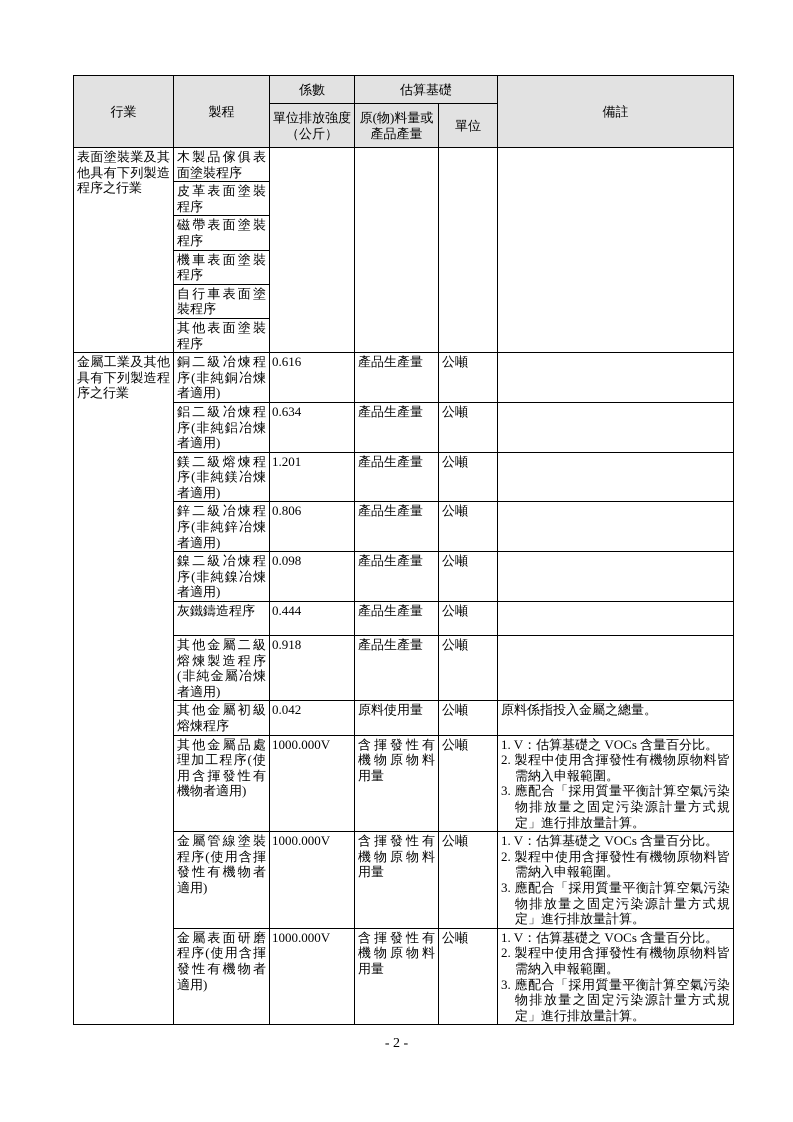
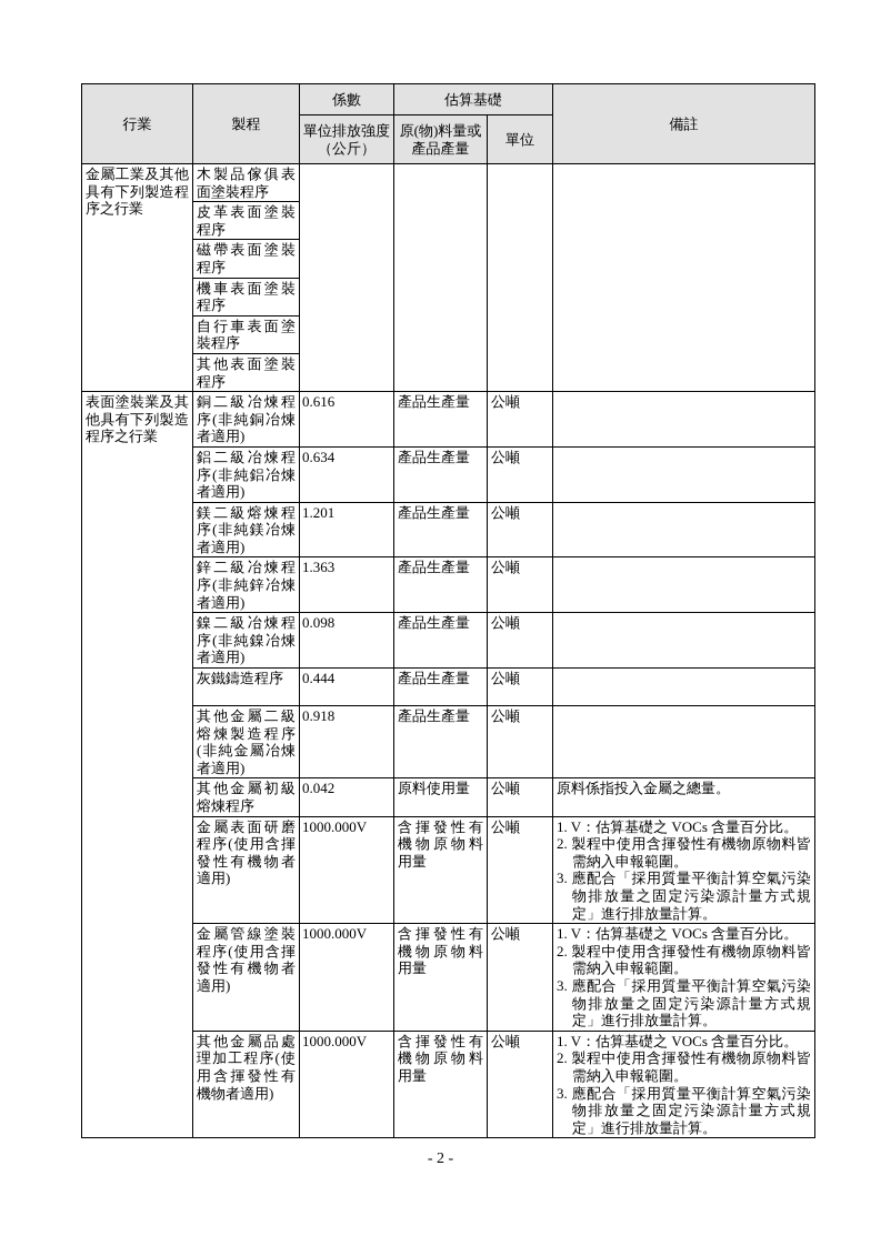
  行業	製程	係數	估算基礎	備註
  單位排放強度（公斤）	原(物)料量或產品產量	單位
- 表面塗裝業及其他具有下列製造程序之行業	木製品傢俱表面塗裝程序
+ 金屬工業及其他具有下列製造程序之行業	木製品傢俱表面塗裝程序
  皮革表面塗裝程序
  磁帶表面塗裝程序
  機車表面塗裝程序
  自行車表面塗裝程序
  其他表面塗裝程序
- 金屬工業及其他具有下列製造程序之行業	銅二級冶煉程序(非純銅冶煉者適用)	0.616	產品生產量	公噸
+ 表面塗裝業及其他具有下列製造程序之行業	銅二級冶煉程序(非純銅冶煉者適用)	0.616	產品生產量	公噸
  鋁二級冶煉程序(非純鋁冶煉者適用)	0.634	產品生產量	公噸
  鎂二級熔煉程序(非純鎂冶煉者適用)	1.201	產品生產量	公噸
- 鋅二級冶煉程序(非純鋅冶煉者適用)	0.806	產品生產量	公噸
+ 鋅二級冶煉程序(非純鋅冶煉者適用)	1.363	產品生產量	公噸
  鎳二級冶煉程序(非純鎳冶煉者適用)	0.098	產品生產量	公噸
  灰鐵鑄造程序	0.444	產品生產量	公噸
  其他金屬二級熔煉製造程序(非純金屬冶煉者適用)	0.918	產品生產量	公噸
  其他金屬初級熔煉程序	0.042	原料使用量	公噸	原料係指投入金屬之總量。
- 其他金屬品處理加工程序(使用含揮發性有機物者適用)	1000.000V	含揮發性有機物原物料用量	公噸	1. V：估算基礎之 VOCs 含量百分比。 2. 製程中使用含揮發性有機物原物料皆需納入申報範圍。 3. 應配合「採用質量平衡計算空氣污染物排放量之固定污染源計量方式規定」進行排放量計算。
+ 金屬表面研磨程序(使用含揮發性有機物者適用)	1000.000V	含揮發性有機物原物料用量	公噸	1. V：估算基礎之 VOCs 含量百分比。 2. 製程中使用含揮發性有機物原物料皆需納入申報範圍。 3. 應配合「採用質量平衡計算空氣污染物排放量之固定污染源計量方式規定」進行排放量計算。
  金屬管線塗裝程序(使用含揮發性有機物者適用)	1000.000V	含揮發性有機物原物料用量	公噸	1. V：估算基礎之 VOCs 含量百分比。 2. 製程中使用含揮發性有機物原物料皆需納入申報範圍。 3. 應配合「採用質量平衡計算空氣污染物排放量之固定污染源計量方式規定」進行排放量計算。
- 金屬表面研磨程序(使用含揮發性有機物者適用)	1000.000V	含揮發性有機物原物料用量	公噸	1. V：估算基礎之 VOCs 含量百分比。 2. 製程中使用含揮發性有機物原物料皆需納入申報範圍。 3. 應配合「採用質量平衡計算空氣污染物排放量之固定污染源計量方式規定」進行排放量計算。
+ 其他金屬品處理加工程序(使用含揮發性有機物者適用)	1000.000V	含揮發性有機物原物料用量	公噸	1. V：估算基礎之 VOCs 含量百分比。 2. 製程中使用含揮發性有機物原物料皆需納入申報範圍。 3. 應配合「採用質量平衡計算空氣污染物排放量之固定污染源計量方式規定」進行排放量計算。
  - 2 -
